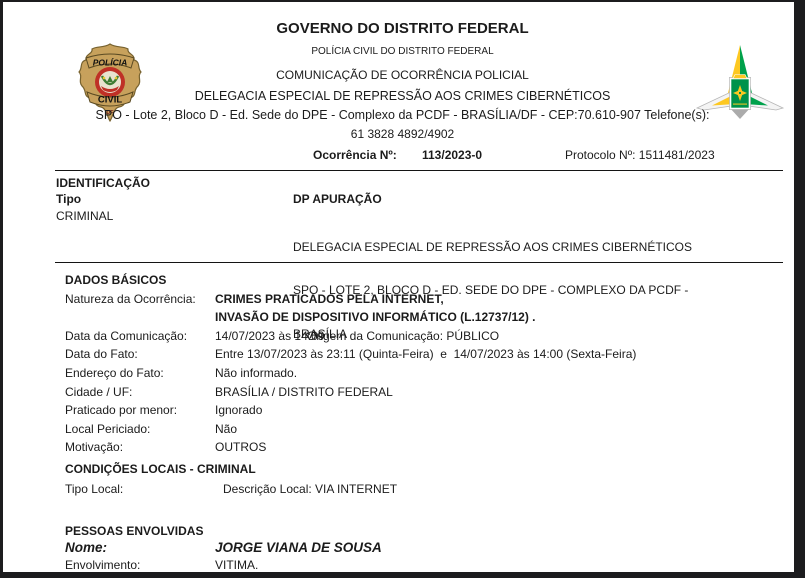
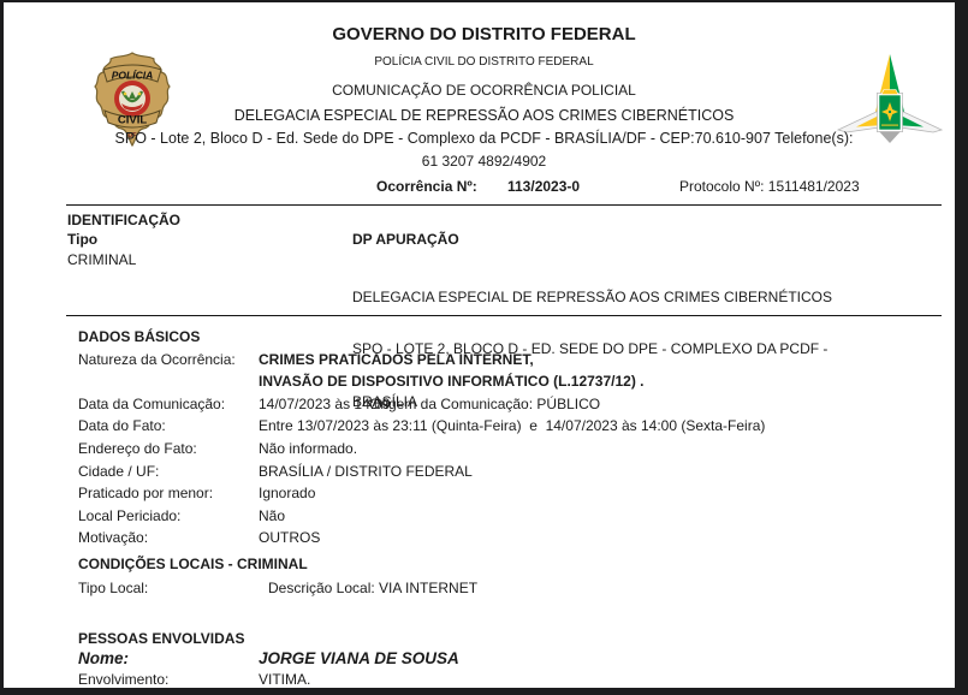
  POLÍCIA
  CIVIL
  GOVERNO DO DISTRITO FEDERAL
  POLÍCIA CIVIL DO DISTRITO FEDERAL
  COMUNICAÇÃO DE OCORRÊNCIA POLICIAL
  DELEGACIA ESPECIAL DE REPRESSÃO AOS CRIMES CIBERNÉTICOS
  SPO - Lote 2, Bloco D - Ed. Sede do DPE - Complexo da PCDF - BRASÍLIA/DF - CEP:70.610-907 Telefone(s):
- 61 3828 4892/4902
+ 61 3207 4892/4902
  Ocorrência Nº:
  113/2023-0
  Protocolo Nº: 1511481/2023
  IDENTIFICAÇÃO
  Tipo
  DP APURAÇÃO
  CRIMINAL
  DELEGACIA ESPECIAL DE REPRESSÃO AOS CRIMES CIBERNÉTICOS
  SPO - LOTE 2, BLOCO D - ED. SEDE DO DPE - COMPLEXO DA PCDF -
  BRASÍLIA
  DADOS BÁSICOS
  Natureza da Ocorrência:
  CRIMES PRATICADOS PELA INTERNET,
  INVASÃO DE DISPOSITIVO INFORMÁTICO (L.12737/12) .
  Data da Comunicação:
  14/07/2023 às 14:09
  Origem da Comunicação: PÚBLICO
  Data do Fato:
  Entre 13/07/2023 às 23:11 (Quinta-Feira) e 14/07/2023 às 14:00 (Sexta-Feira)
  Endereço do Fato:
  Não informado.
  Cidade / UF:
  BRASÍLIA / DISTRITO FEDERAL
  Praticado por menor:
  Ignorado
  Local Periciado:
  Não
  Motivação:
  OUTROS
  CONDIÇÕES LOCAIS - CRIMINAL
  Tipo Local:
  Descrição Local: VIA INTERNET
  PESSOAS ENVOLVIDAS
  Nome:
  JORGE VIANA DE SOUSA
  Envolvimento:
  VITIMA.
